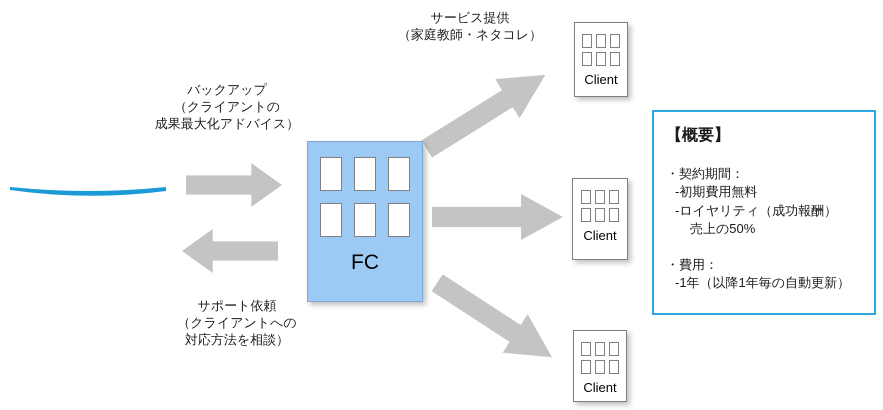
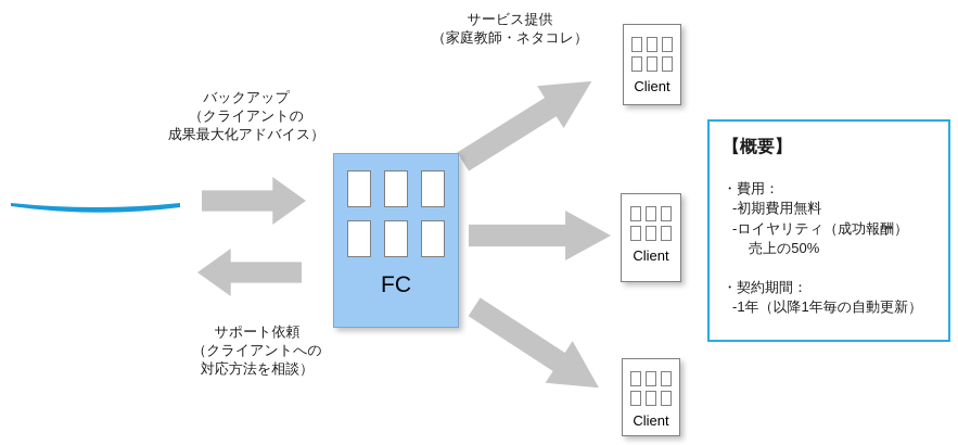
  サービス提供
  （家庭教師・ネタコレ）
  バックアップ
  （クライアントの
  成果最大化アドバイス）
  サポート依頼
  （クライアントへの
  対応方法を相談）
  FC
  Client
  Client
  Client
  【概要】
- ・契約期間：
+ ・費用：
  -初期費用無料
  -ロイヤリティ（成功報酬）
  売上の50%
- ・費用：
+ ・契約期間：
  -1年（以降1年毎の自動更新）
